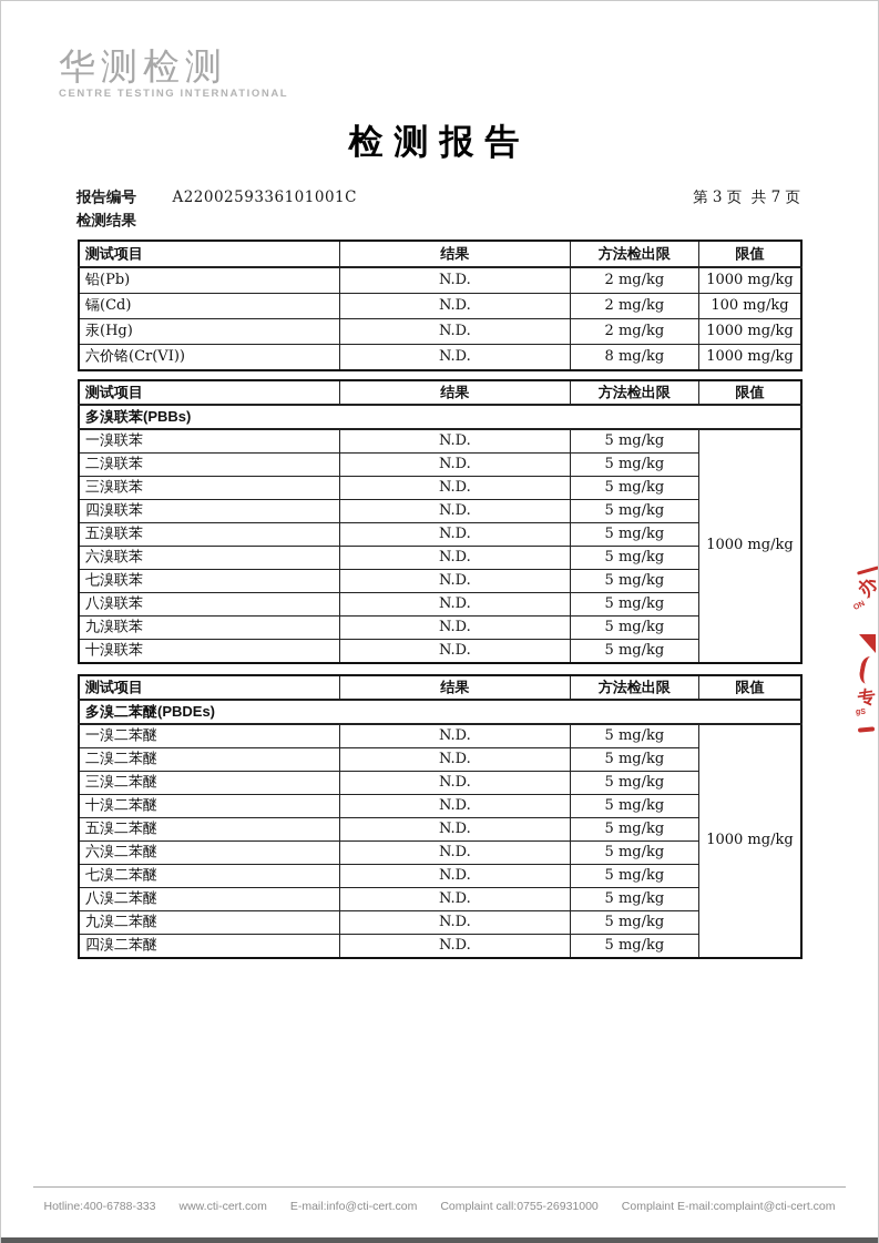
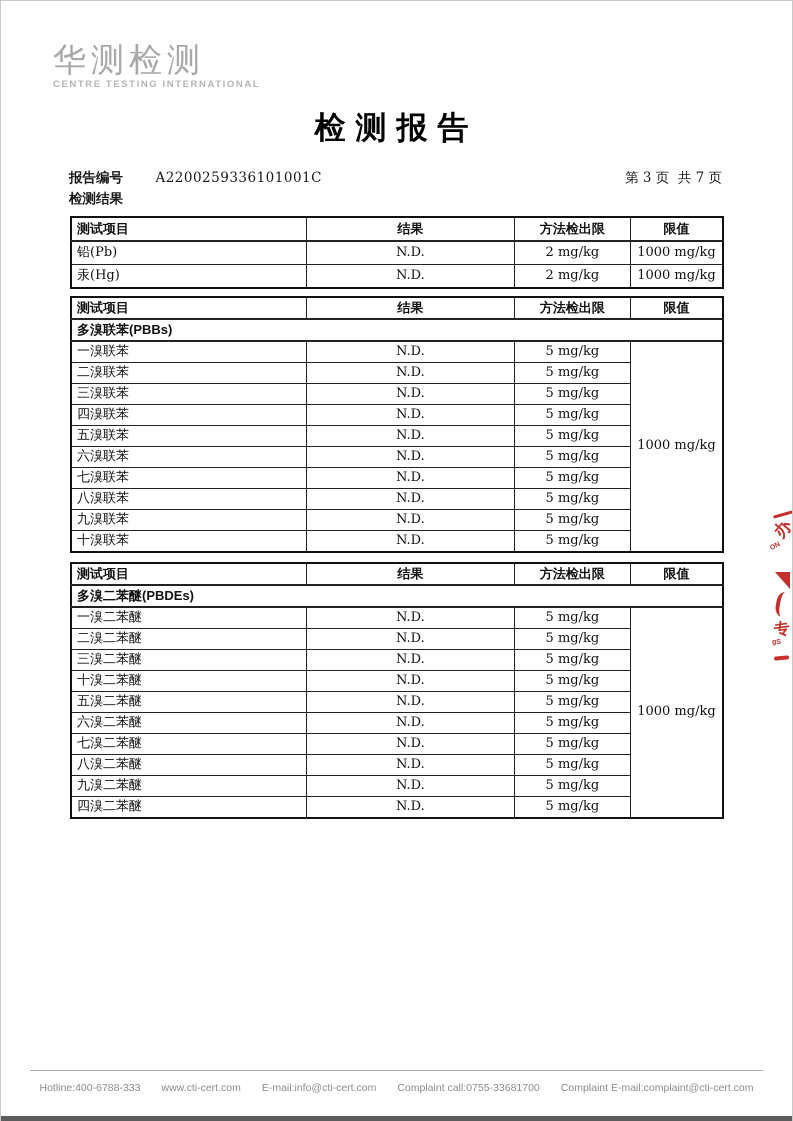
  华测检测
  CENTRE TESTING INTERNATIONAL
  检测报告
  报告编号 A2200259336101001C
  第 3 页 共 7 页
  检测结果
  测试项目	结果	方法检出限	限值
  铅(Pb)	N.D.	2 mg/kg	1000 mg/kg
- 镉(Cd)	N.D.	2 mg/kg	100 mg/kg
  汞(Hg)	N.D.	2 mg/kg	1000 mg/kg
- 六价铬(Cr(VI))	N.D.	8 mg/kg	1000 mg/kg
  测试项目	结果	方法检出限	限值
  多溴联苯(PBBs)
  一溴联苯	N.D.	5 mg/kg	1000 mg/kg
  二溴联苯	N.D.	5 mg/kg
  三溴联苯	N.D.	5 mg/kg
  四溴联苯	N.D.	5 mg/kg
  五溴联苯	N.D.	5 mg/kg
  六溴联苯	N.D.	5 mg/kg
  七溴联苯	N.D.	5 mg/kg
  八溴联苯	N.D.	5 mg/kg
  九溴联苯	N.D.	5 mg/kg
  十溴联苯	N.D.	5 mg/kg
  测试项目	结果	方法检出限	限值
  多溴二苯醚(PBDEs)
  一溴二苯醚	N.D.	5 mg/kg	1000 mg/kg
  二溴二苯醚	N.D.	5 mg/kg
  三溴二苯醚	N.D.	5 mg/kg
  十溴二苯醚	N.D.	5 mg/kg
  五溴二苯醚	N.D.	5 mg/kg
  六溴二苯醚	N.D.	5 mg/kg
  七溴二苯醚	N.D.	5 mg/kg
  八溴二苯醚	N.D.	5 mg/kg
  九溴二苯醚	N.D.	5 mg/kg
  四溴二苯醚	N.D.	5 mg/kg
  Hotline:400-6788-333
  www.cti-cert.com
  E-mail:info@cti-cert.com
- Complaint call:0755-26931000
+ Complaint call:0755-33681700
  Complaint E-mail:complaint@cti-cert.com
